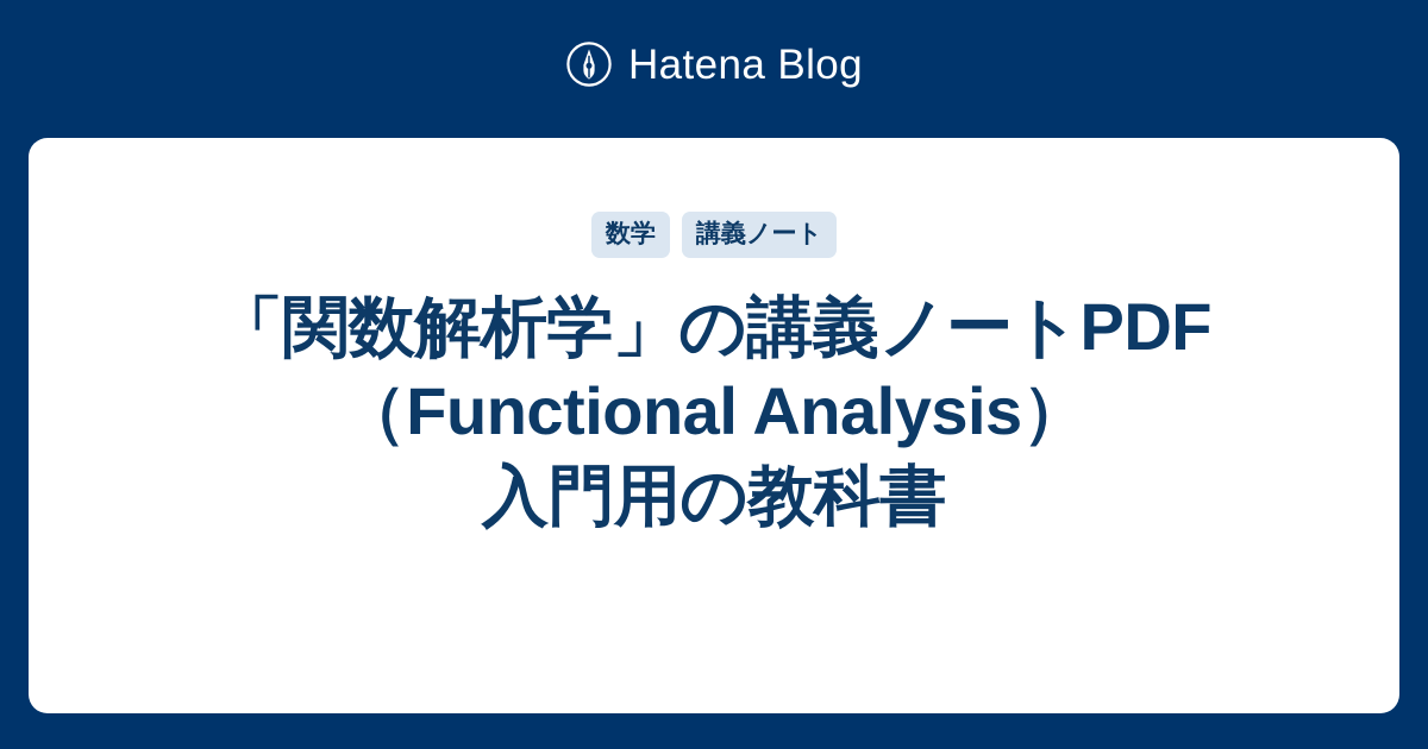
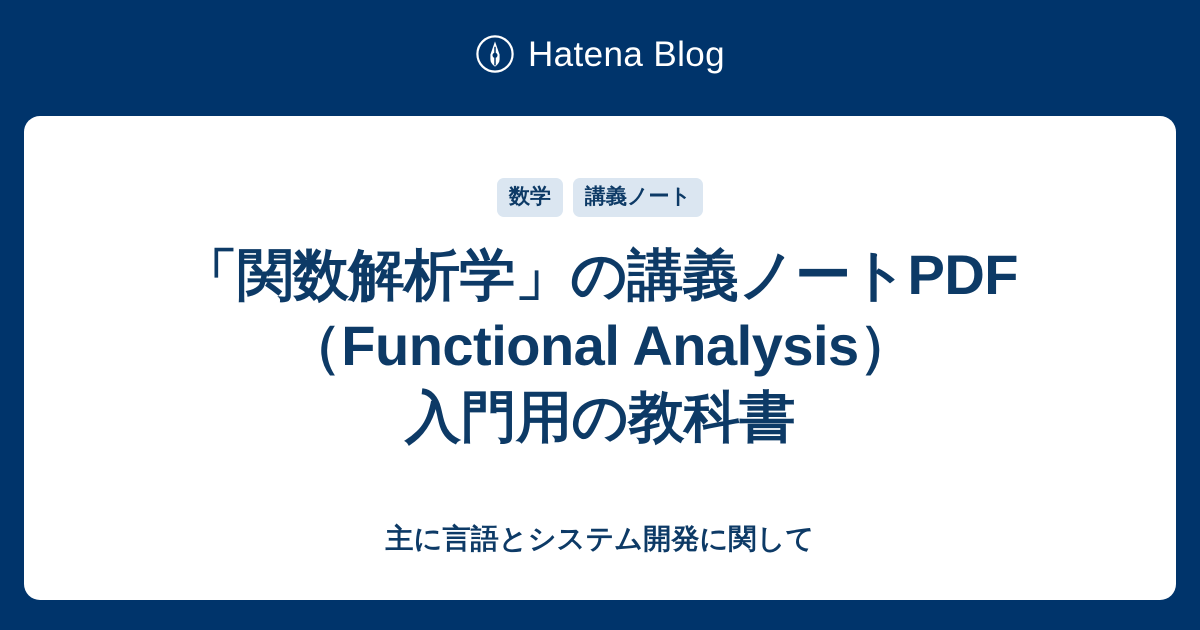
  Hatena Blog
  数学
  講義ノート
  「関数解析学」の講義ノートPDF
  （Functional Analysis）
  入門用の教科書
+ 主に言語とシステム開発に関して
